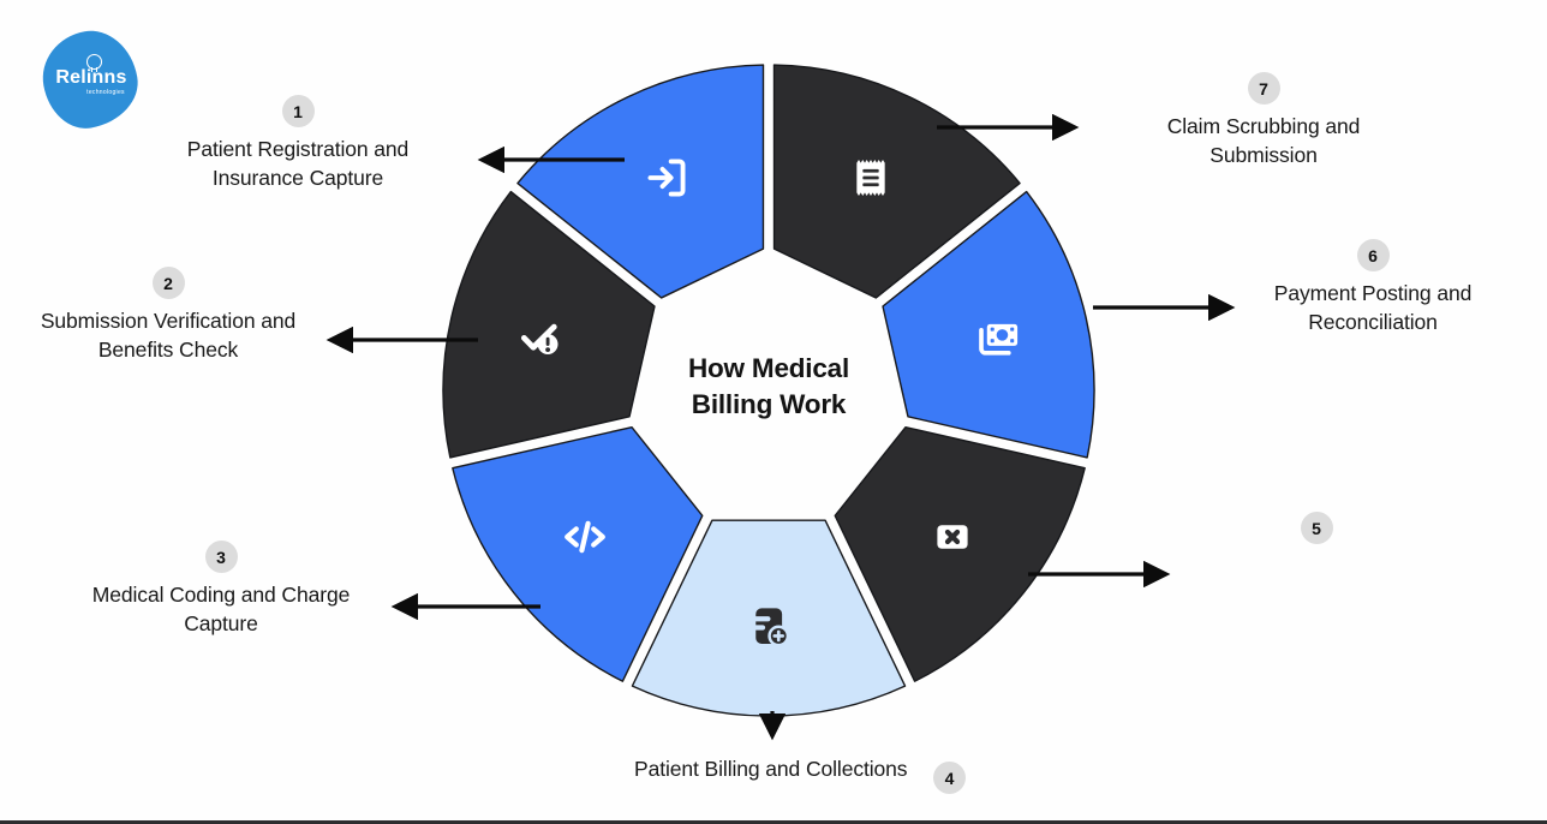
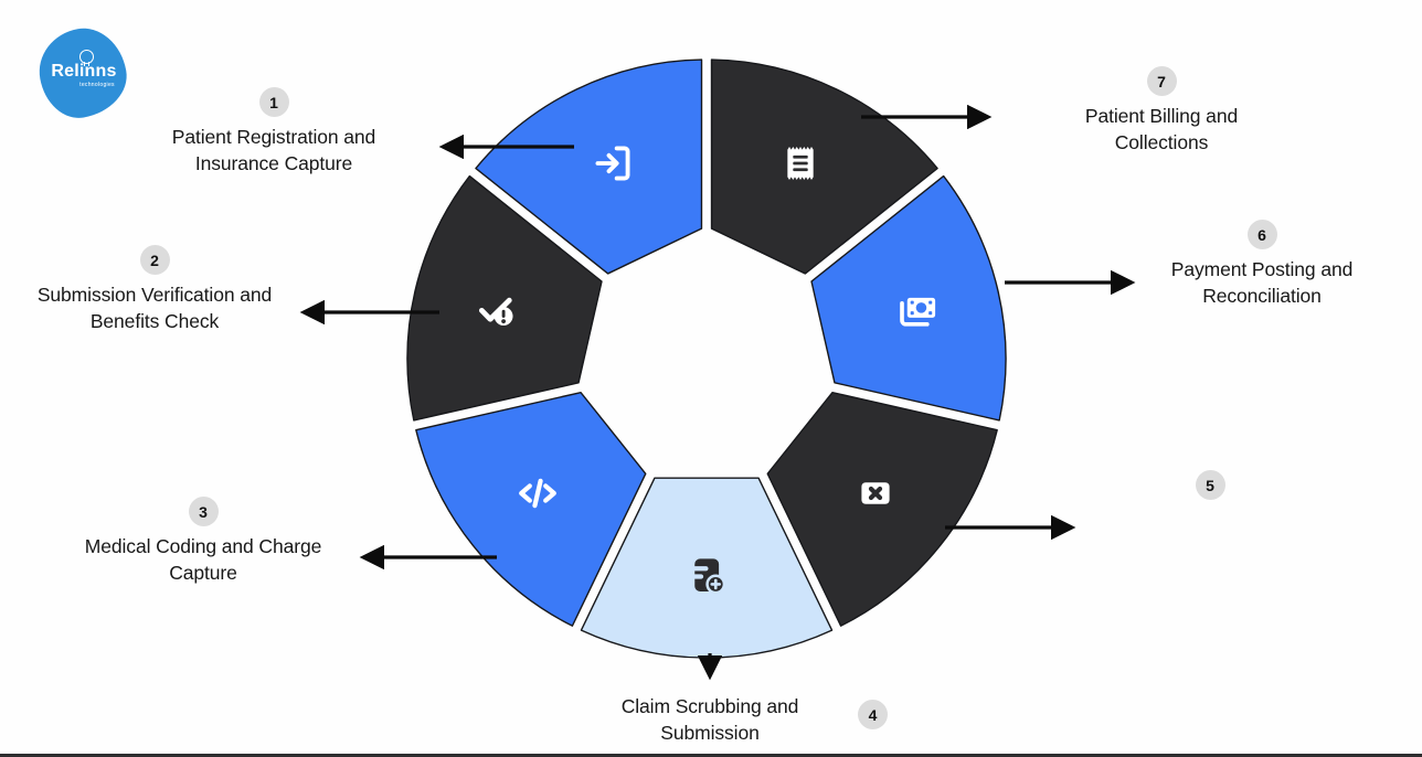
  Relinns
- How Medical Billing Work
  1
  Patient Registration and Insurance Capture
  2
  Submission Verification and Benefits Check
  3
  Medical Coding and Charge Capture
- Patient Billing and Collections
+ Claim Scrubbing and Submission
  4
  5
  6
  Payment Posting and Reconciliation
  7
- Claim Scrubbing and Submission
+ Patient Billing and Collections
